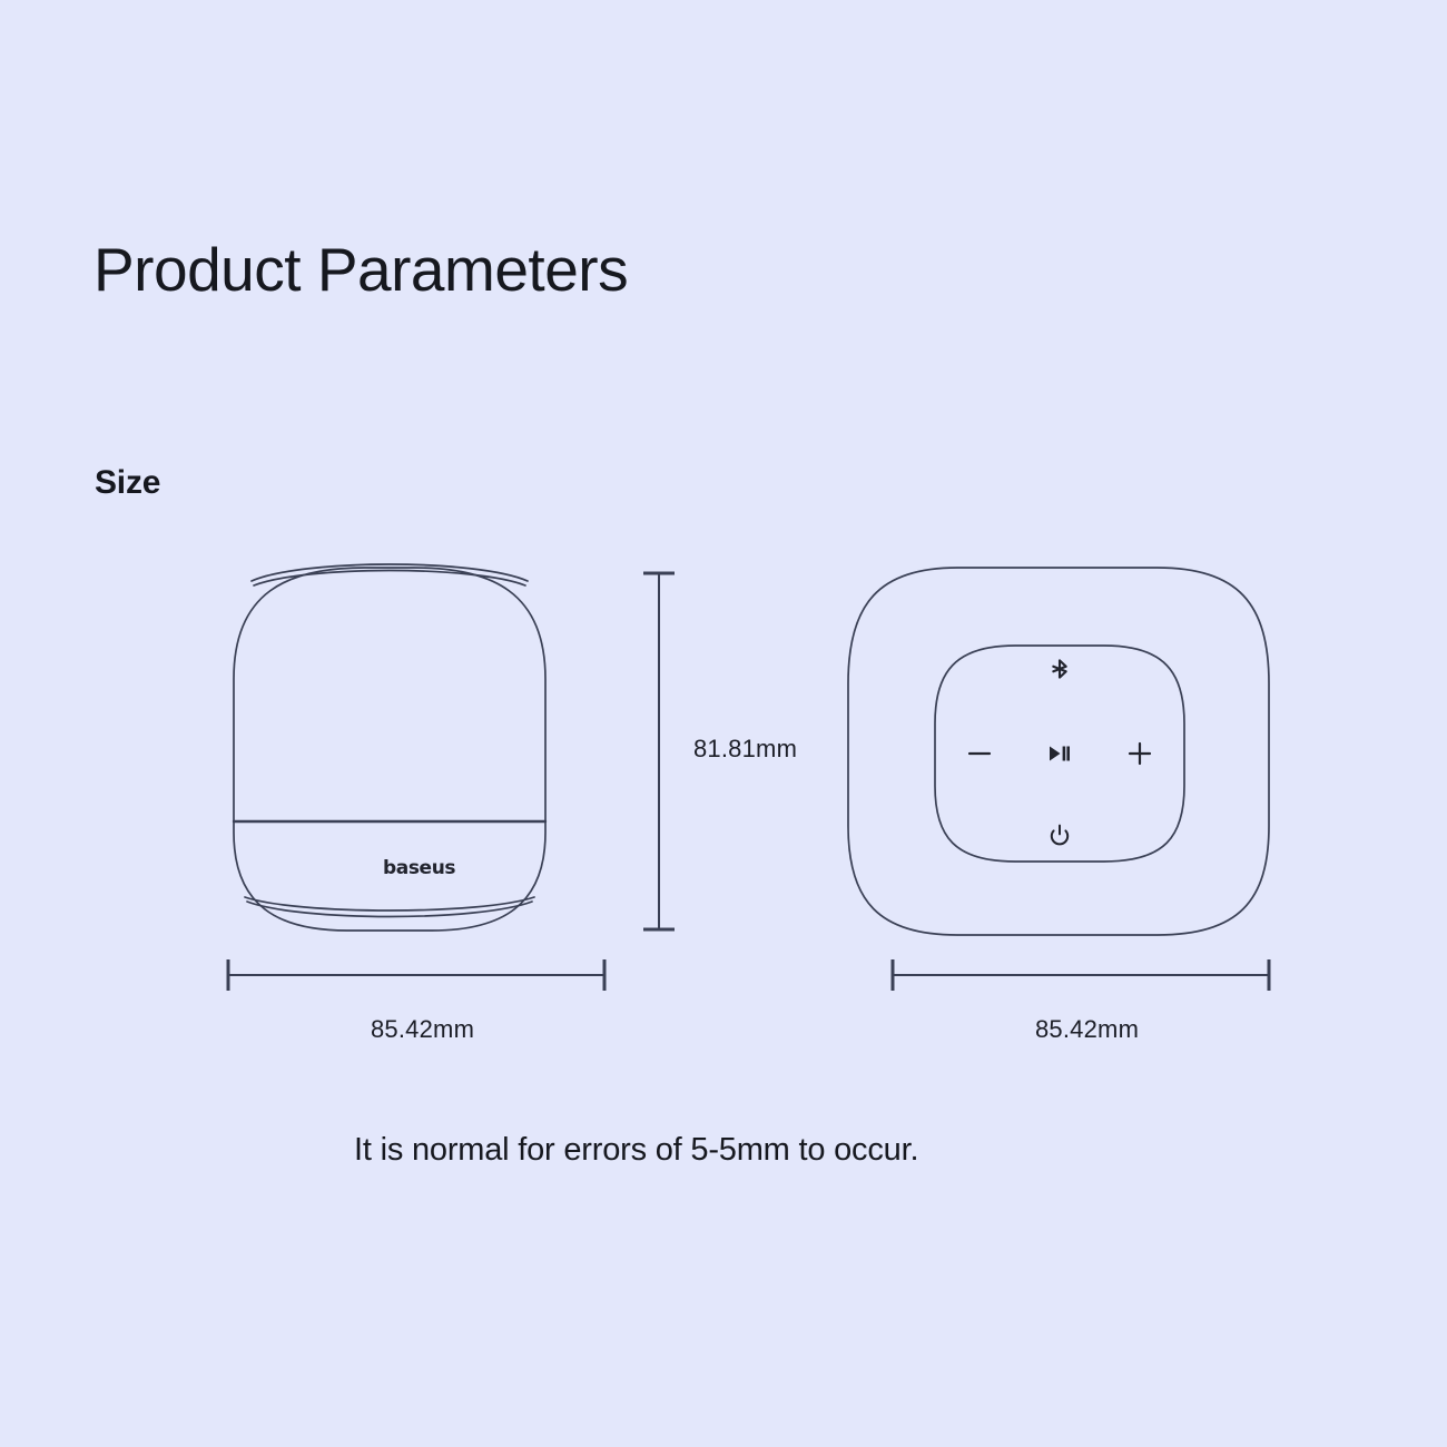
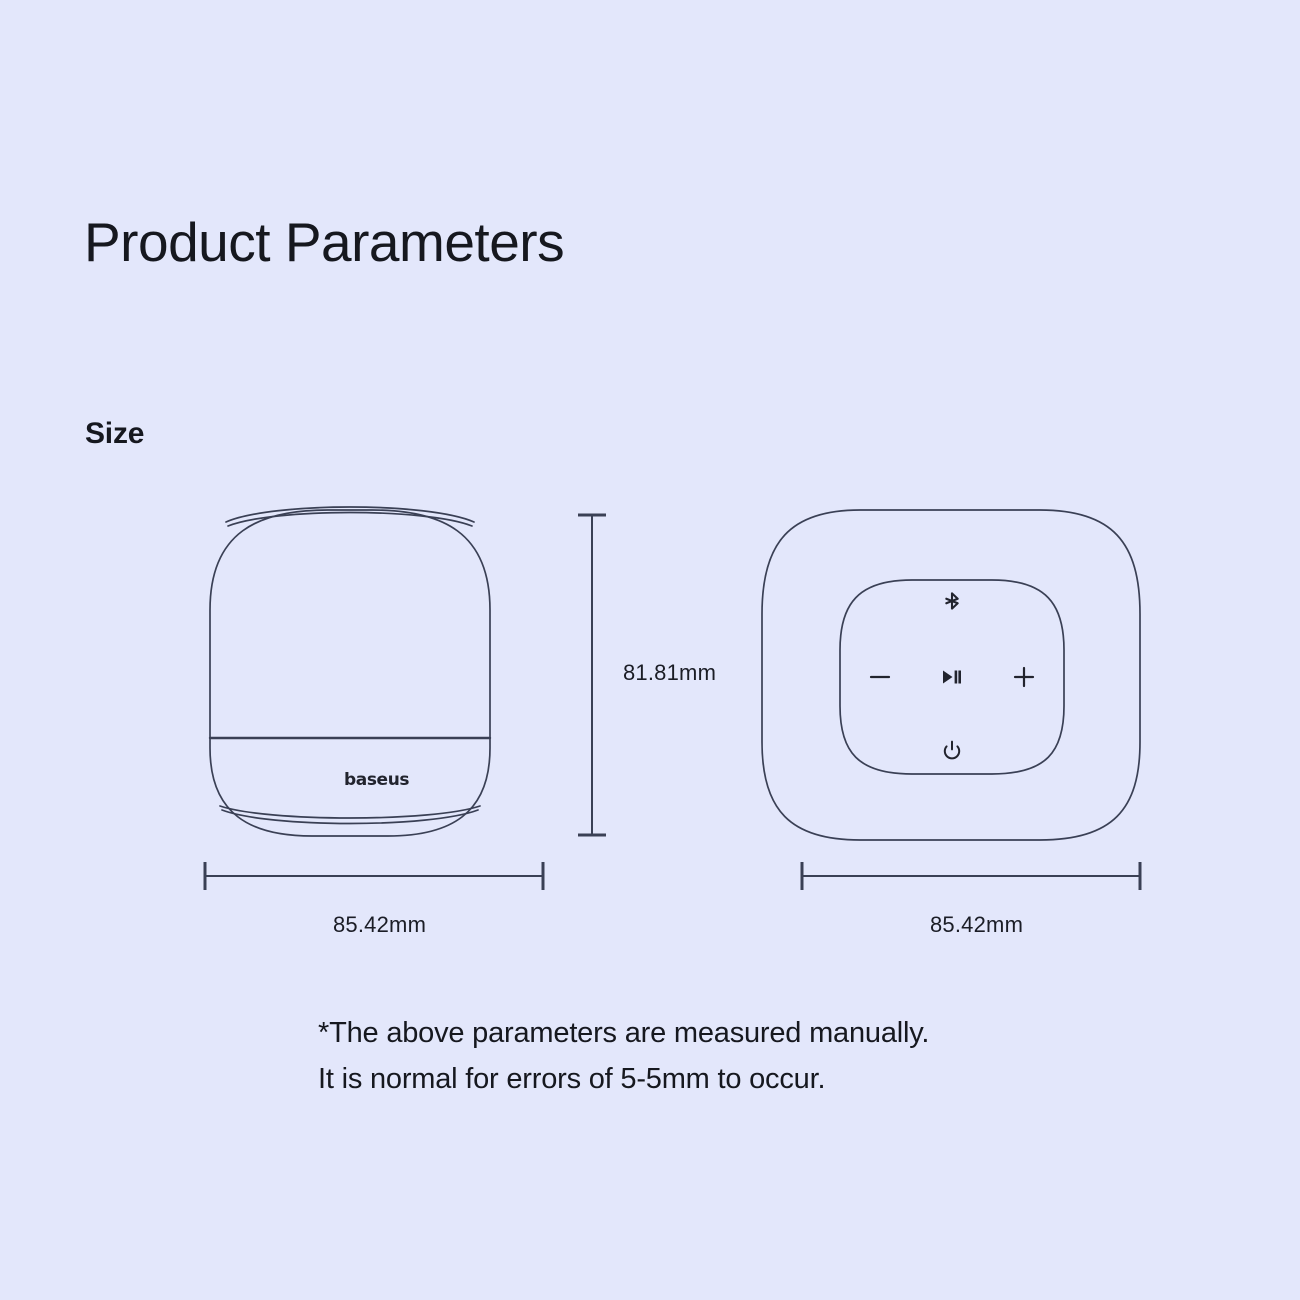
  Product Parameters
  Size
  baseus
  81.81mm
  85.42mm
  85.42mm
+ *The above parameters are measured manually.
  It is normal for errors of 5-5mm to occur.
